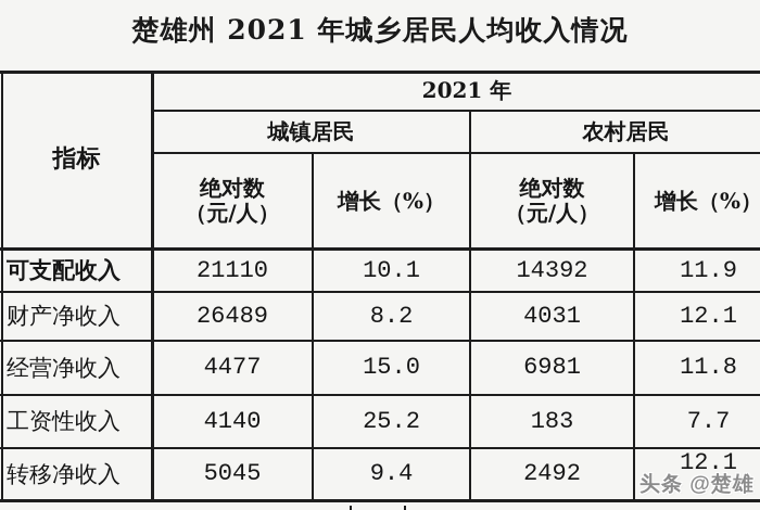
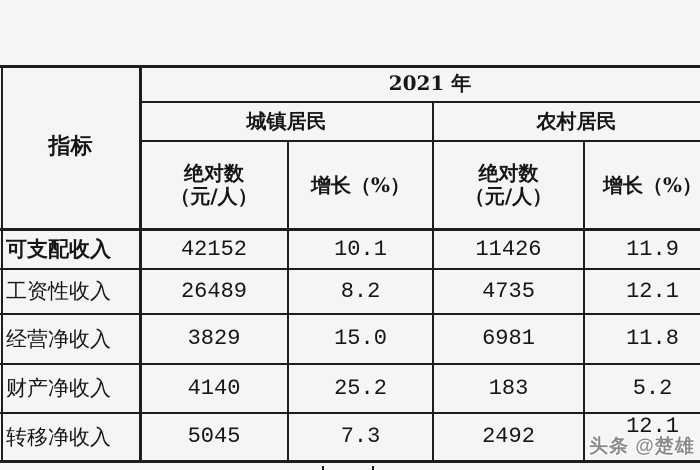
- 楚雄州 2021 年城乡居民人均收入情况
  指标
  2021 年
  城镇居民
  农村居民
  绝对数
  （元/人）
  增长（%）
  绝对数
  （元/人）
  增长（%）
  可支配收入
- 21110
+ 42152
  10.1
- 14392
+ 11426
  11.9
- 财产净收入
+ 工资性收入
  26489
  8.2
- 4031
+ 4735
  12.1
  经营净收入
- 4477
+ 3829
  15.0
  6981
  11.8
- 工资性收入
+ 财产净收入
  4140
  25.2
  183
- 7.7
+ 5.2
  转移净收入
  5045
- 9.4
+ 7.3
  2492
  12.1
  头条 @楚雄
